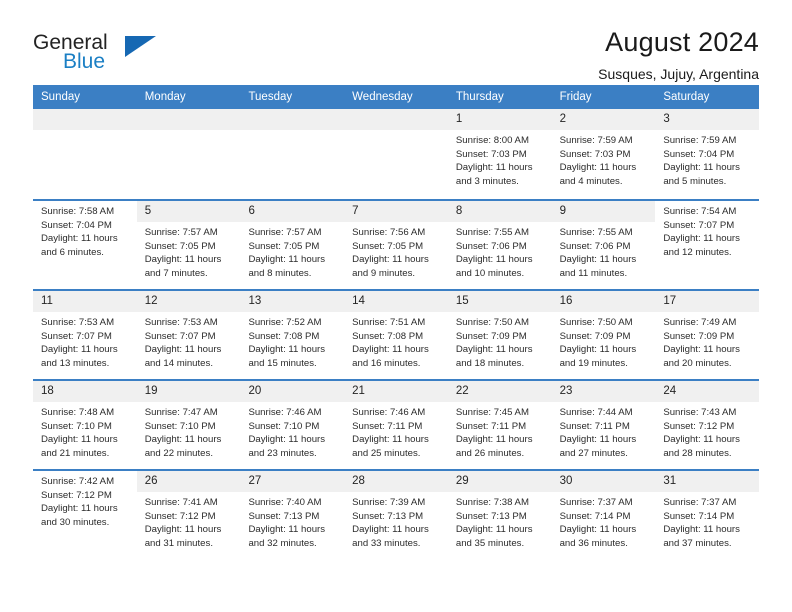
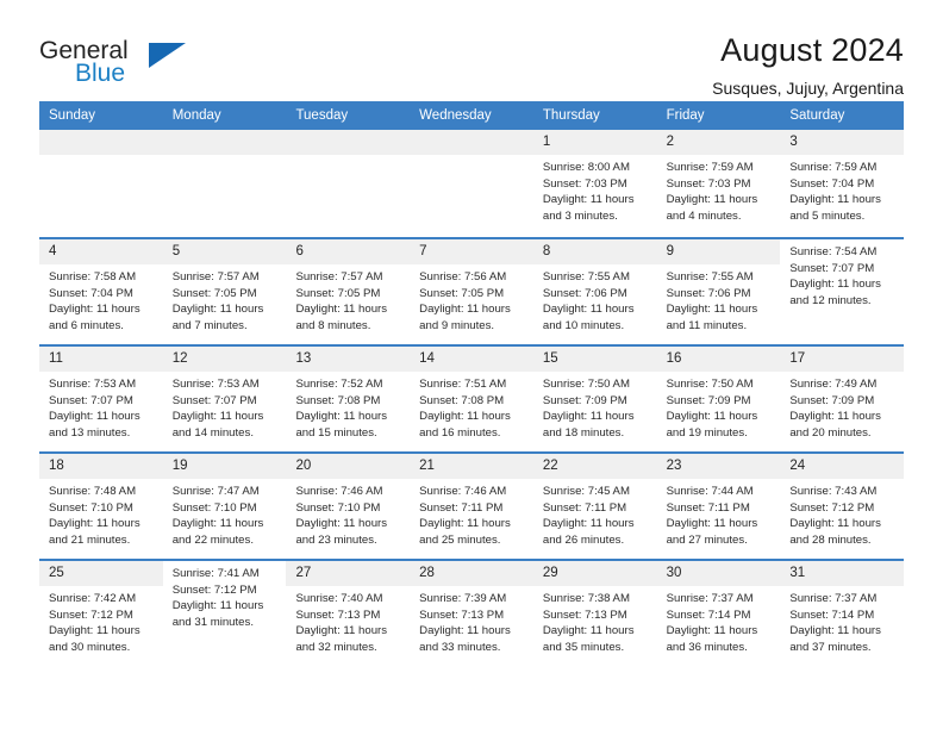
  General
  Blue
  August 2024
  Susques, Jujuy, Argentina
  Sunday
  Monday
  Tuesday
  Wednesday
  Thursday
  Friday
  Saturday
  1
  Sunrise: 8:00 AM
  Sunset: 7:03 PM
  Daylight: 11 hours
  and 3 minutes.
  2
  Sunrise: 7:59 AM
  Sunset: 7:03 PM
  Daylight: 11 hours
  and 4 minutes.
  3
  Sunrise: 7:59 AM
  Sunset: 7:04 PM
  Daylight: 11 hours
  and 5 minutes.
+ 4
  Sunrise: 7:58 AM
  Sunset: 7:04 PM
  Daylight: 11 hours
  and 6 minutes.
  5
  Sunrise: 7:57 AM
  Sunset: 7:05 PM
  Daylight: 11 hours
  and 7 minutes.
  6
  Sunrise: 7:57 AM
  Sunset: 7:05 PM
  Daylight: 11 hours
  and 8 minutes.
  7
  Sunrise: 7:56 AM
  Sunset: 7:05 PM
  Daylight: 11 hours
  and 9 minutes.
  8
  Sunrise: 7:55 AM
  Sunset: 7:06 PM
  Daylight: 11 hours
  and 10 minutes.
  9
  Sunrise: 7:55 AM
  Sunset: 7:06 PM
  Daylight: 11 hours
  and 11 minutes.
  Sunrise: 7:54 AM
  Sunset: 7:07 PM
  Daylight: 11 hours
  and 12 minutes.
  11
  Sunrise: 7:53 AM
  Sunset: 7:07 PM
  Daylight: 11 hours
  and 13 minutes.
  12
  Sunrise: 7:53 AM
  Sunset: 7:07 PM
  Daylight: 11 hours
  and 14 minutes.
  13
  Sunrise: 7:52 AM
  Sunset: 7:08 PM
  Daylight: 11 hours
  and 15 minutes.
  14
  Sunrise: 7:51 AM
  Sunset: 7:08 PM
  Daylight: 11 hours
  and 16 minutes.
  15
  Sunrise: 7:50 AM
  Sunset: 7:09 PM
  Daylight: 11 hours
  and 18 minutes.
  16
  Sunrise: 7:50 AM
  Sunset: 7:09 PM
  Daylight: 11 hours
  and 19 minutes.
  17
  Sunrise: 7:49 AM
  Sunset: 7:09 PM
  Daylight: 11 hours
  and 20 minutes.
  18
  Sunrise: 7:48 AM
  Sunset: 7:10 PM
  Daylight: 11 hours
  and 21 minutes.
  19
  Sunrise: 7:47 AM
  Sunset: 7:10 PM
  Daylight: 11 hours
  and 22 minutes.
  20
  Sunrise: 7:46 AM
  Sunset: 7:10 PM
  Daylight: 11 hours
  and 23 minutes.
  21
  Sunrise: 7:46 AM
  Sunset: 7:11 PM
  Daylight: 11 hours
  and 25 minutes.
  22
  Sunrise: 7:45 AM
  Sunset: 7:11 PM
  Daylight: 11 hours
  and 26 minutes.
  23
  Sunrise: 7:44 AM
  Sunset: 7:11 PM
  Daylight: 11 hours
  and 27 minutes.
  24
  Sunrise: 7:43 AM
  Sunset: 7:12 PM
  Daylight: 11 hours
  and 28 minutes.
+ 25
  Sunrise: 7:42 AM
  Sunset: 7:12 PM
  Daylight: 11 hours
  and 30 minutes.
- 26
  Sunrise: 7:41 AM
  Sunset: 7:12 PM
  Daylight: 11 hours
  and 31 minutes.
  27
  Sunrise: 7:40 AM
  Sunset: 7:13 PM
  Daylight: 11 hours
  and 32 minutes.
  28
  Sunrise: 7:39 AM
  Sunset: 7:13 PM
  Daylight: 11 hours
  and 33 minutes.
  29
  Sunrise: 7:38 AM
  Sunset: 7:13 PM
  Daylight: 11 hours
  and 35 minutes.
  30
  Sunrise: 7:37 AM
  Sunset: 7:14 PM
  Daylight: 11 hours
  and 36 minutes.
  31
  Sunrise: 7:37 AM
  Sunset: 7:14 PM
  Daylight: 11 hours
  and 37 minutes.
